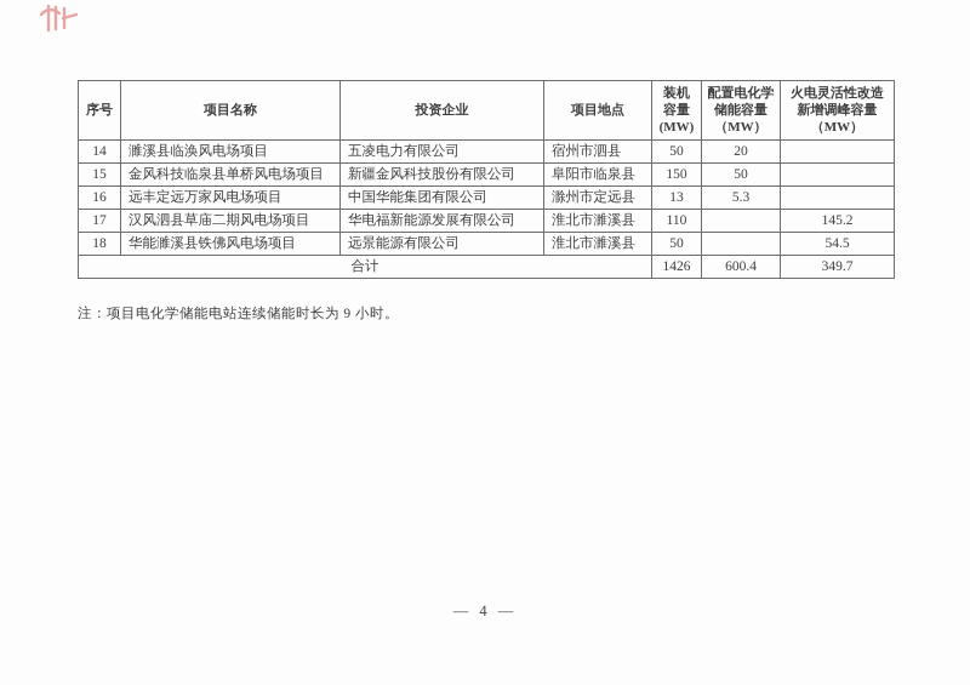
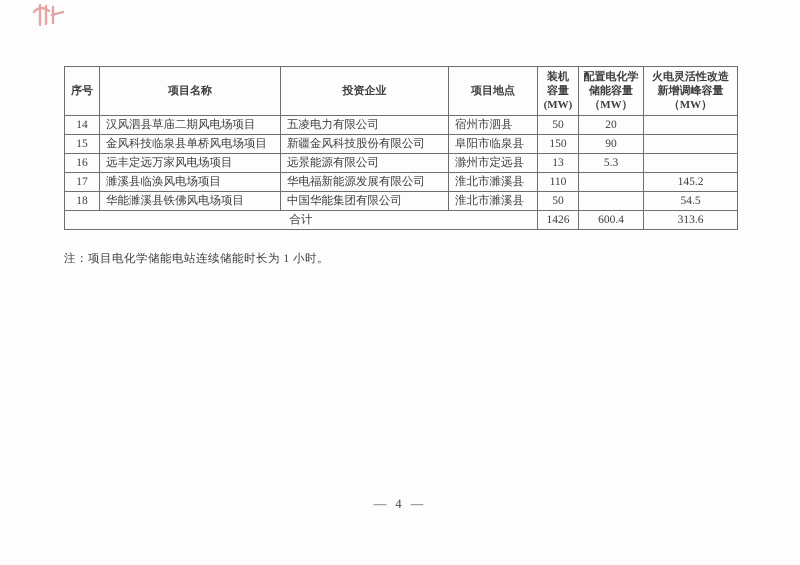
  序号	项目名称	投资企业	项目地点	装机 容量 (MW)	配置电化学 储能容量 （MW）	火电灵活性改造 新增调峰容量 （MW）
- 14	濉溪县临涣风电场项目	五凌电力有限公司	宿州市泗县	50	20
+ 14	汉风泗县草庙二期风电场项目	五凌电力有限公司	宿州市泗县	50	20
- 15	金风科技临泉县单桥风电场项目	新疆金风科技股份有限公司	阜阳市临泉县	150	50
+ 15	金风科技临泉县单桥风电场项目	新疆金风科技股份有限公司	阜阳市临泉县	150	90
- 16	远丰定远万家风电场项目	中国华能集团有限公司	滁州市定远县	13	5.3
+ 16	远丰定远万家风电场项目	远景能源有限公司	滁州市定远县	13	5.3
- 17	汉风泗县草庙二期风电场项目	华电福新能源发展有限公司	淮北市濉溪县	110		145.2
+ 17	濉溪县临涣风电场项目	华电福新能源发展有限公司	淮北市濉溪县	110		145.2
- 18	华能濉溪县铁佛风电场项目	远景能源有限公司	淮北市濉溪县	50		54.5
+ 18	华能濉溪县铁佛风电场项目	中国华能集团有限公司	淮北市濉溪县	50		54.5
- 合计	1426	600.4	349.7
+ 合计	1426	600.4	313.6
- 注：项目电化学储能电站连续储能时长为 9 小时。
+ 注：项目电化学储能电站连续储能时长为 1 小时。
  — 4 —
